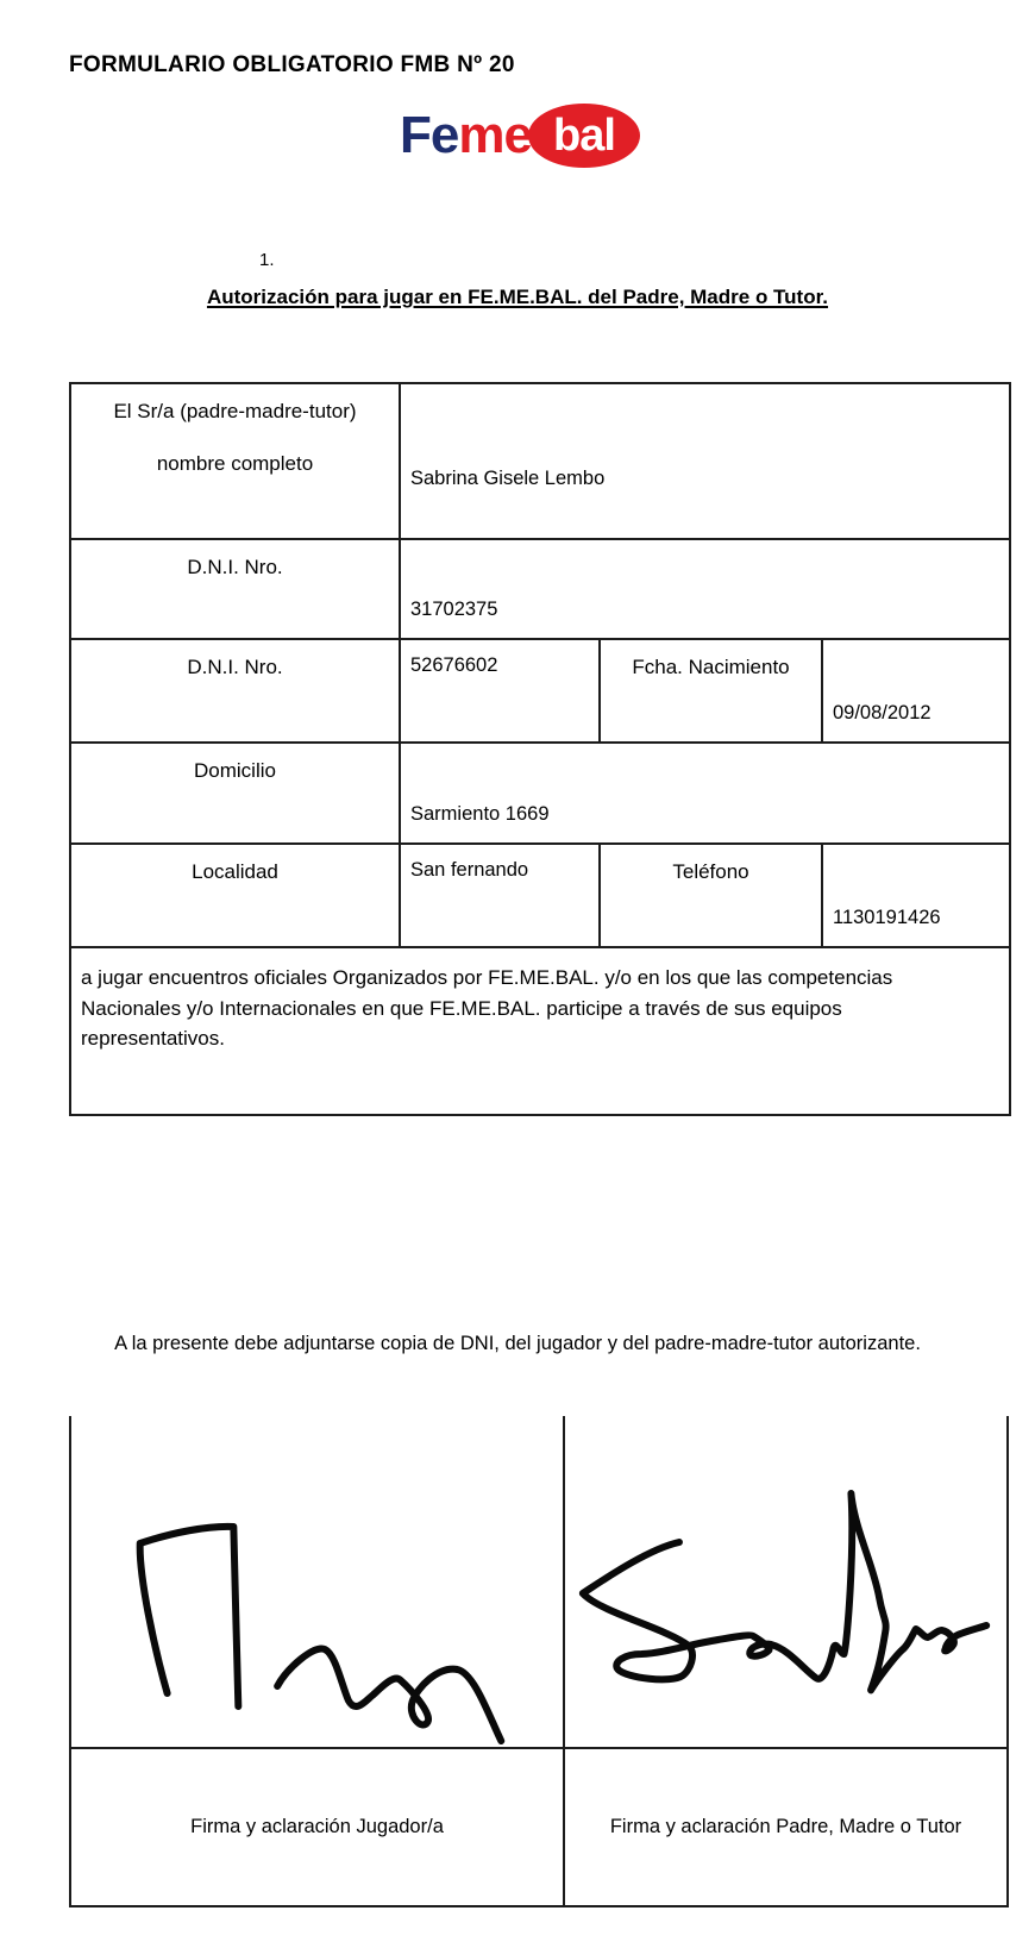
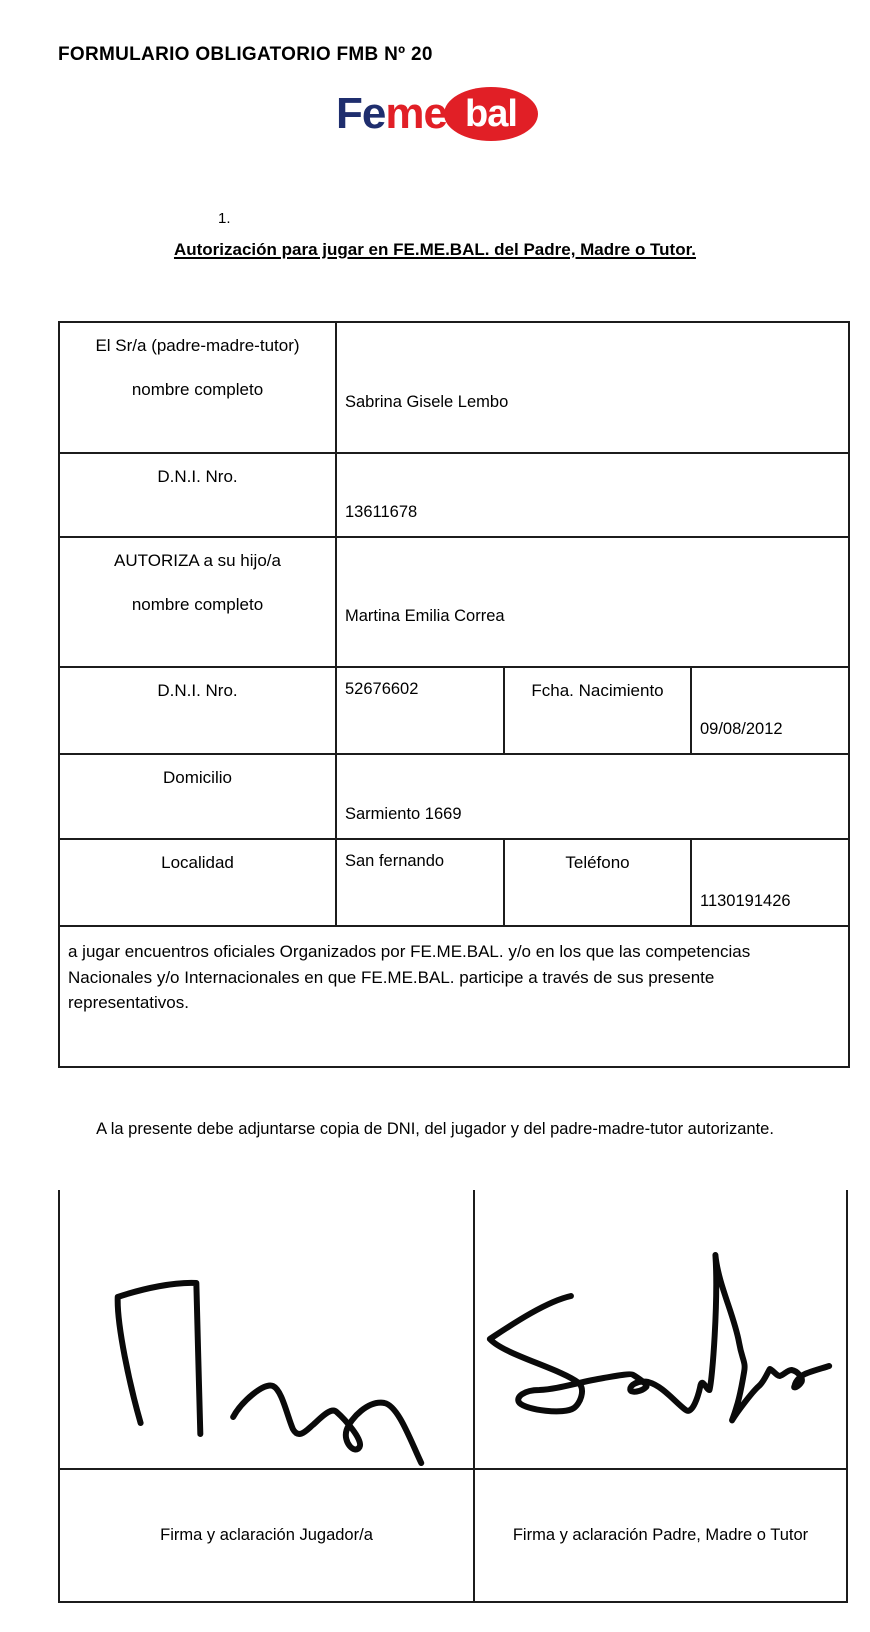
  FORMULARIO OBLIGATORIO FMB Nº 20
  Fe
  me
  bal
  1.
  Autorización para jugar en FE.ME.BAL. del Padre, Madre o Tutor.
  El Sr/a (padre-madre-tutor) nombre completo	Sabrina Gisele Lembo
- D.N.I. Nro.	31702375
+ D.N.I. Nro.	13611678
+ AUTORIZA a su hijo/a nombre completo	Martina Emilia Correa
  D.N.I. Nro.	52676602	Fcha. Nacimiento	09/08/2012
  Domicilio	Sarmiento 1669
  Localidad	San fernando	Teléfono	1130191426
- a jugar encuentros oficiales Organizados por FE.ME.BAL. y/o en los que las competencias Nacionales y/o Internacionales en que FE.ME.BAL. participe a través de sus equipos representativos.
+ a jugar encuentros oficiales Organizados por FE.ME.BAL. y/o en los que las competencias Nacionales y/o Internacionales en que FE.ME.BAL. participe a través de sus presente representativos.
  A la presente debe adjuntarse copia de DNI, del jugador y del padre-madre-tutor autorizante.
  Firma y aclaración Jugador/a
  Firma y aclaración Padre, Madre o Tutor
